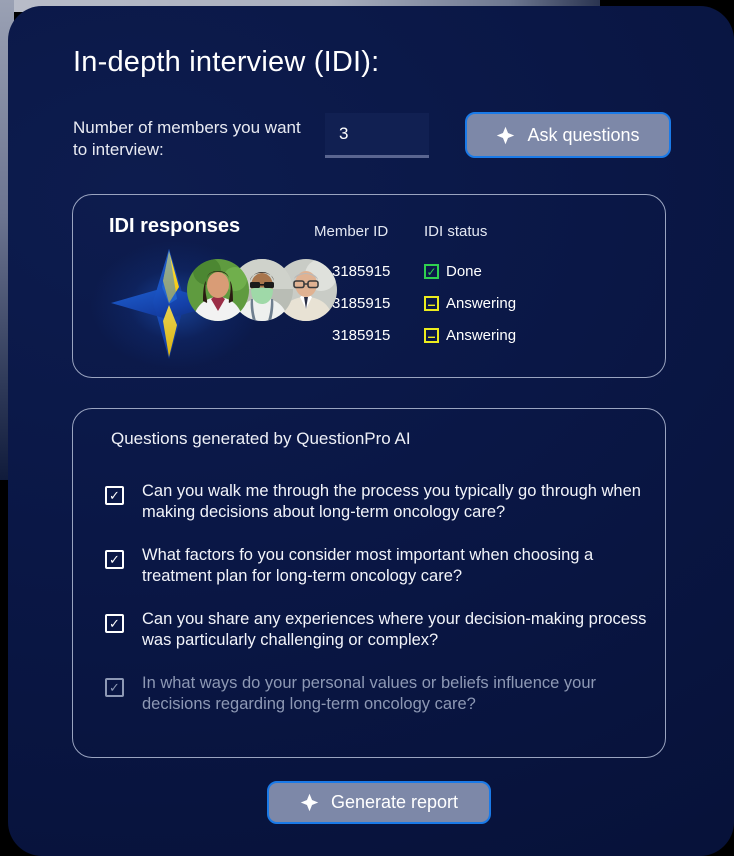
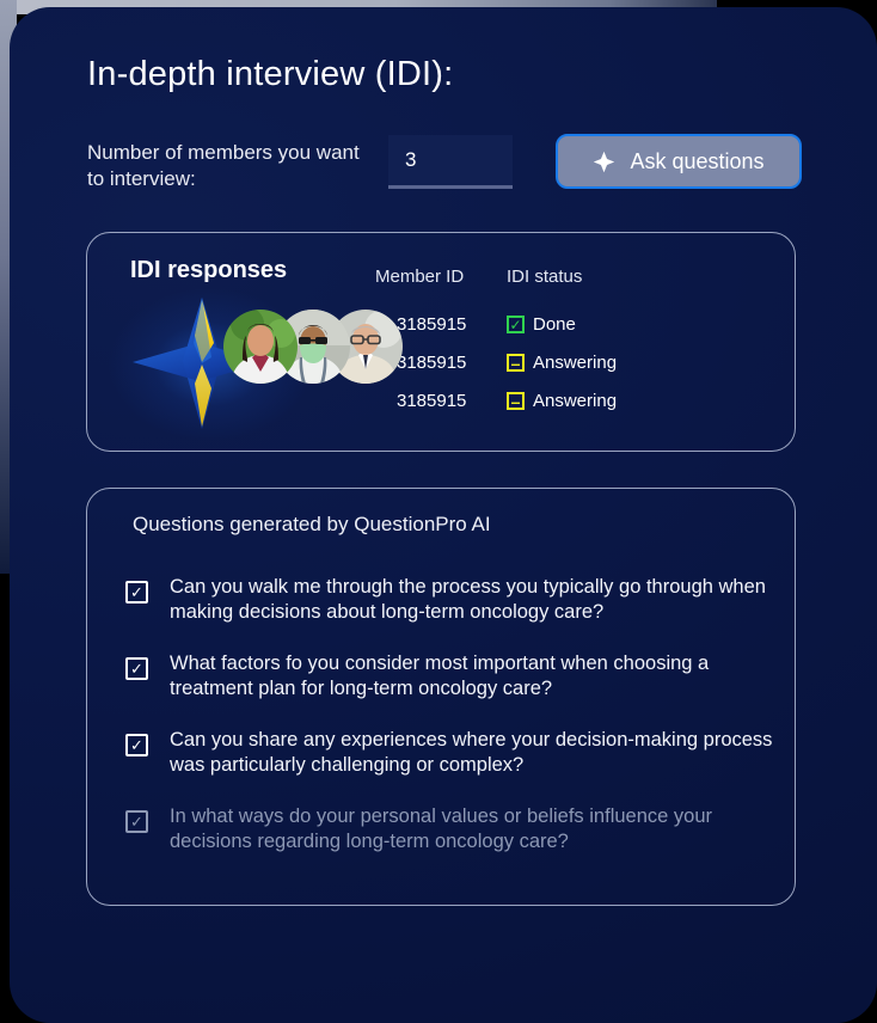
  In-depth interview (IDI):
  Number of members you want to interview:
  3
  Ask questions
  IDI responses
  Member ID
  IDI status
  3185915
  ✓
  Done
  3185915
  –
  Answering
  3185915
  –
  Answering
  Questions generated by QuestionPro AI
  ✓
  Can you walk me through the process you typically go through when making decisions about long-term oncology care?
  ✓
  What factors fo you consider most important when choosing a treatment plan for long-term oncology care?
  ✓
  Can you share any experiences where your decision-making process was particularly challenging or complex?
  ✓
  In what ways do your personal values or beliefs influence your decisions regarding long-term oncology care?
- Generate report
